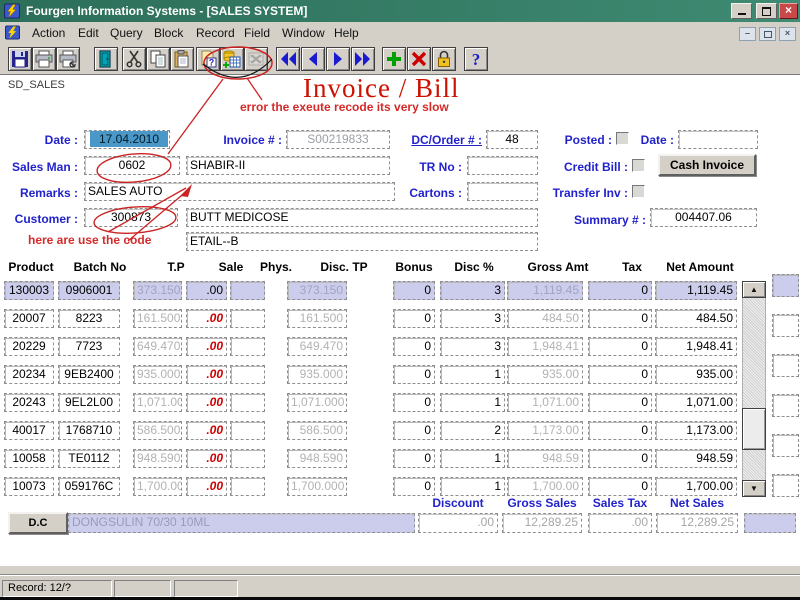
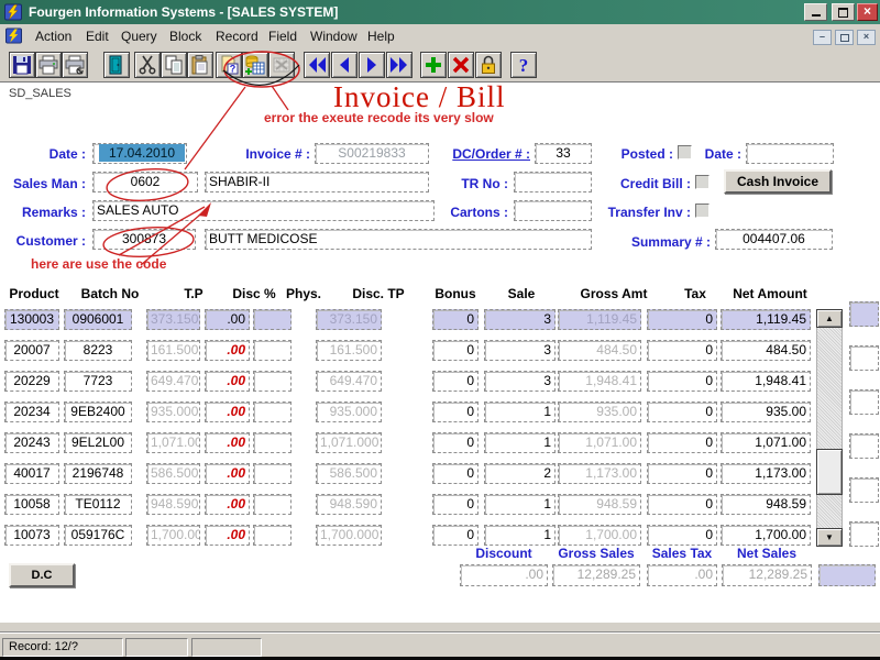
  Fourgen Information Systems - [SALES SYSTEM]
  ×
  Action
  Edit
  Query
  Block
  Record
  Field
  Window
  Help
  –
  ×
  ?
  ?
  SD_SALES
  Date :
  17.04.2010
  Invoice # :
  S00219833
  DC/Order # :
- 48
+ 33
  Posted :
  Date :
  Sales Man :
  0602
  SHABIR-II
  TR No :
  Credit Bill :
  Cash Invoice
  Remarks :
  SALES AUTO
  Cartons :
  Transfer Inv :
  Customer :
  30073
  BUTT MEDICOSE
  Summary # :
  004407.06
- ETAIL--B
  Product
  Batch No
  T.P
- Sale
+ Disc %
  Phys.
  Disc. TP
  Bonus
- Disc %
+ Sale
  Gross Amt
  Tax
  Net Amount
  130003
  0906001
  373.150
  .00
  373.150
  0
  3
  1,119.45
  0
  1,119.45
  20007
  8223
  161.500
  .00
  161.500
  0
  3
  484.50
  0
  484.50
  20229
  7723
  649.470
  .00
  649.470
  0
  3
  1,948.41
  0
  1,948.41
  20234
  9EB2400
  935.000
  .00
  935.000
  0
  1
  935.00
  0
  935.00
  20243
  9EL2L00
  1,071.00
  .00
  1,071.000
  0
  1
  1,071.00
  0
  1,071.00
  40017
- 1768710
+ 2196748
  586.500
  .00
  586.500
  0
  2
  1,173.00
  0
  1,173.00
  10058
  TE0112
  948.590
  .00
  948.590
  0
  1
  948.59
  0
  948.59
  10073
  059176C
  1,700.00
  .00
  1,700.000
  0
  1
  1,700.00
  0
  1,700.00
  ▲
  ▼
  Discount
  Gross Sales
  Sales Tax
  Net Sales
  D.C
- DONGSULIN 70/30 10ML
  .00
  12,289.25
  .00
  12,289.25
  Record: 12/?
  Invoice / Bill
  error the exeute recode its very slow
  here are use the code
